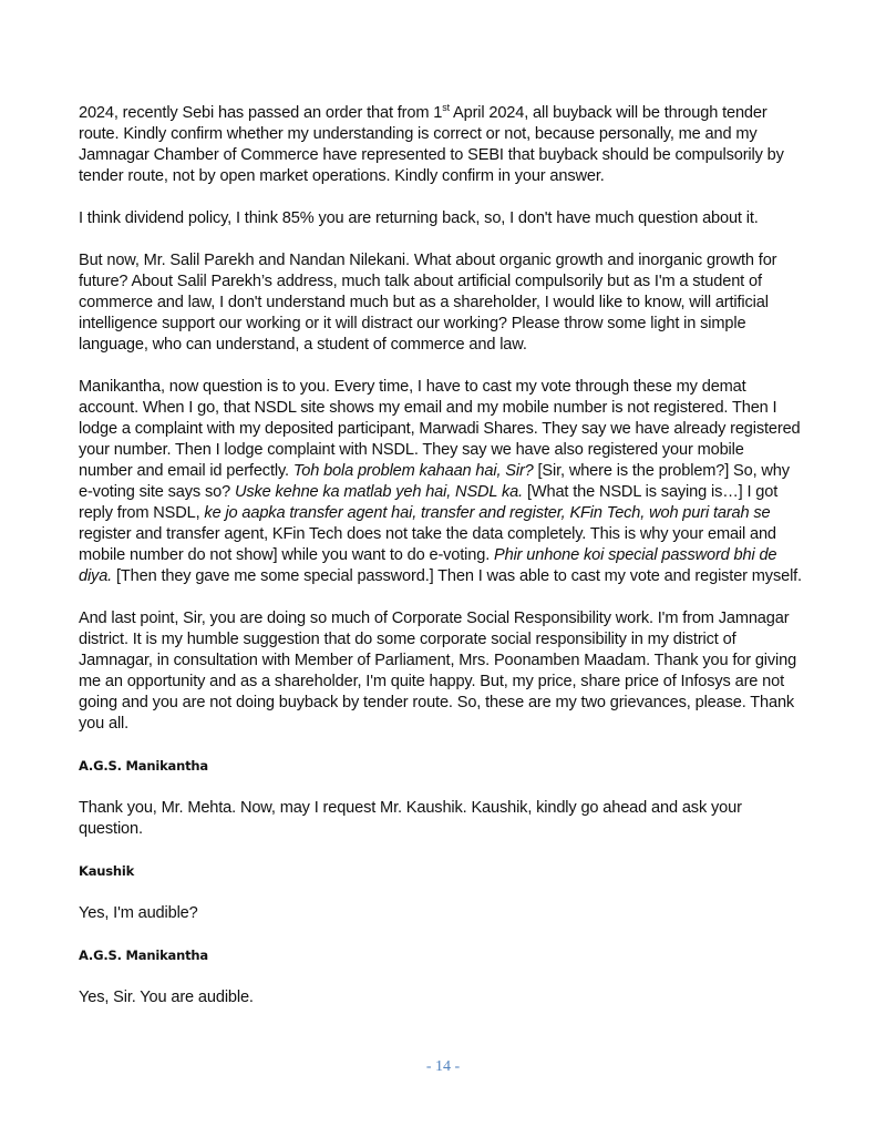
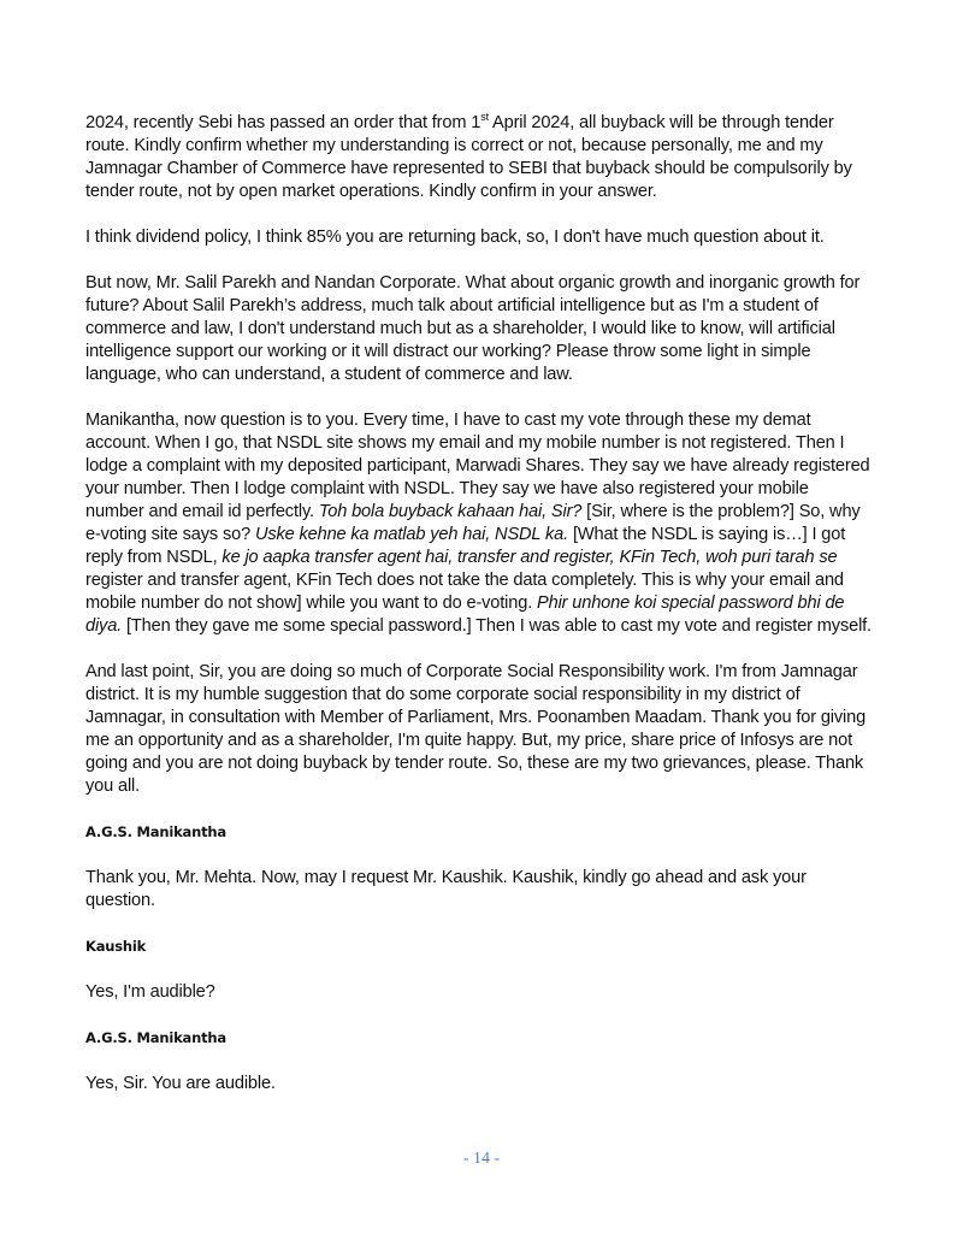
  2024, recently Sebi has passed an order that from 1st April 2024, all buyback will be through tender
  route. Kindly confirm whether my understanding is correct or not, because personally, me and my
  Jamnagar Chamber of Commerce have represented to SEBI that buyback should be compulsorily by
  tender route, not by open market operations. Kindly confirm in your answer.
  I think dividend policy, I think 85% you are returning back, so, I don't have much question about it.
- But now, Mr. Salil Parekh and Nandan Nilekani. What about organic growth and inorganic growth for
+ But now, Mr. Salil Parekh and Nandan Corporate. What about organic growth and inorganic growth for
- future? About Salil Parekh’s address, much talk about artificial compulsorily but as I'm a student of
+ future? About Salil Parekh’s address, much talk about artificial intelligence but as I'm a student of
  commerce and law, I don't understand much but as a shareholder, I would like to know, will artificial
  intelligence support our working or it will distract our working? Please throw some light in simple
  language, who can understand, a student of commerce and law.
  Manikantha, now question is to you. Every time, I have to cast my vote through these my demat
  account. When I go, that NSDL site shows my email and my mobile number is not registered. Then I
  lodge a complaint with my deposited participant, Marwadi Shares. They say we have already registered
  your number. Then I lodge complaint with NSDL. They say we have also registered your mobile
- number and email id perfectly. Toh bola problem kahaan hai, Sir? [Sir, where is the problem?] So, why
+ number and email id perfectly. Toh bola buyback kahaan hai, Sir? [Sir, where is the problem?] So, why
  e-voting site says so? Uske kehne ka matlab yeh hai, NSDL ka. [What the NSDL is saying is…] I got
  reply from NSDL, ke jo aapka transfer agent hai, transfer and register, KFin Tech, woh puri tarah se
  register and transfer agent, KFin Tech does not take the data completely. This is why your email and
  mobile number do not show] while you want to do e-voting. Phir unhone koi special password bhi de
  diya. [Then they gave me some special password.] Then I was able to cast my vote and register myself.
  And last point, Sir, you are doing so much of Corporate Social Responsibility work. I'm from Jamnagar
  district. It is my humble suggestion that do some corporate social responsibility in my district of
  Jamnagar, in consultation with Member of Parliament, Mrs. Poonamben Maadam. Thank you for giving
  me an opportunity and as a shareholder, I'm quite happy. But, my price, share price of Infosys are not
  going and you are not doing buyback by tender route. So, these are my two grievances, please. Thank
  you all.
  A.G.S. Manikantha
  Thank you, Mr. Mehta. Now, may I request Mr. Kaushik. Kaushik, kindly go ahead and ask your
  question.
  Kaushik
  Yes, I'm audible?
  A.G.S. Manikantha
  Yes, Sir. You are audible.
  - 14 -
